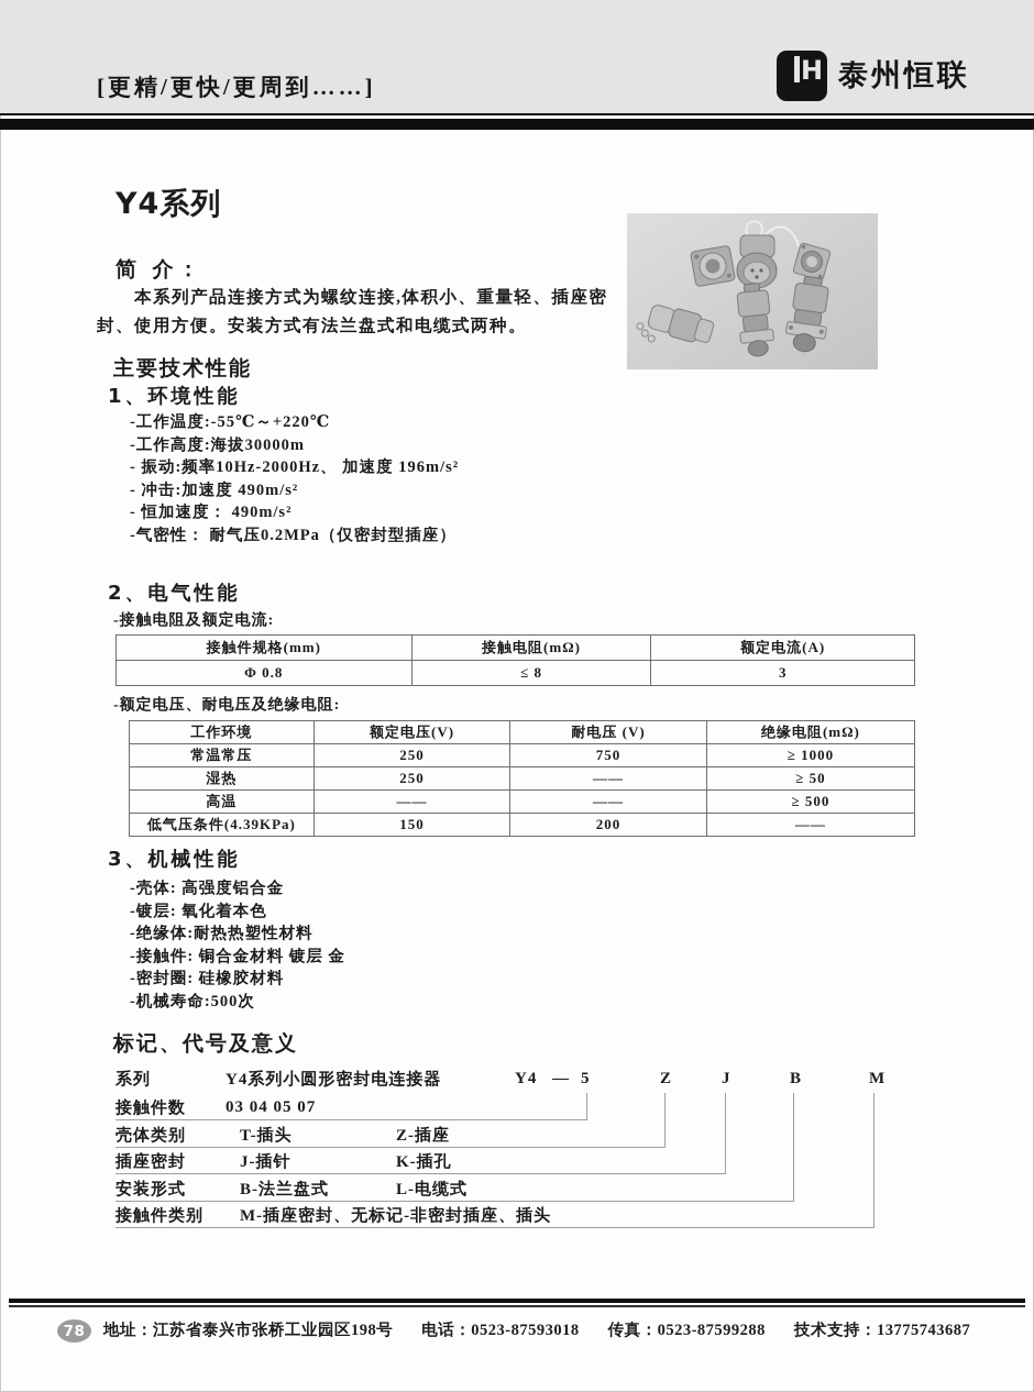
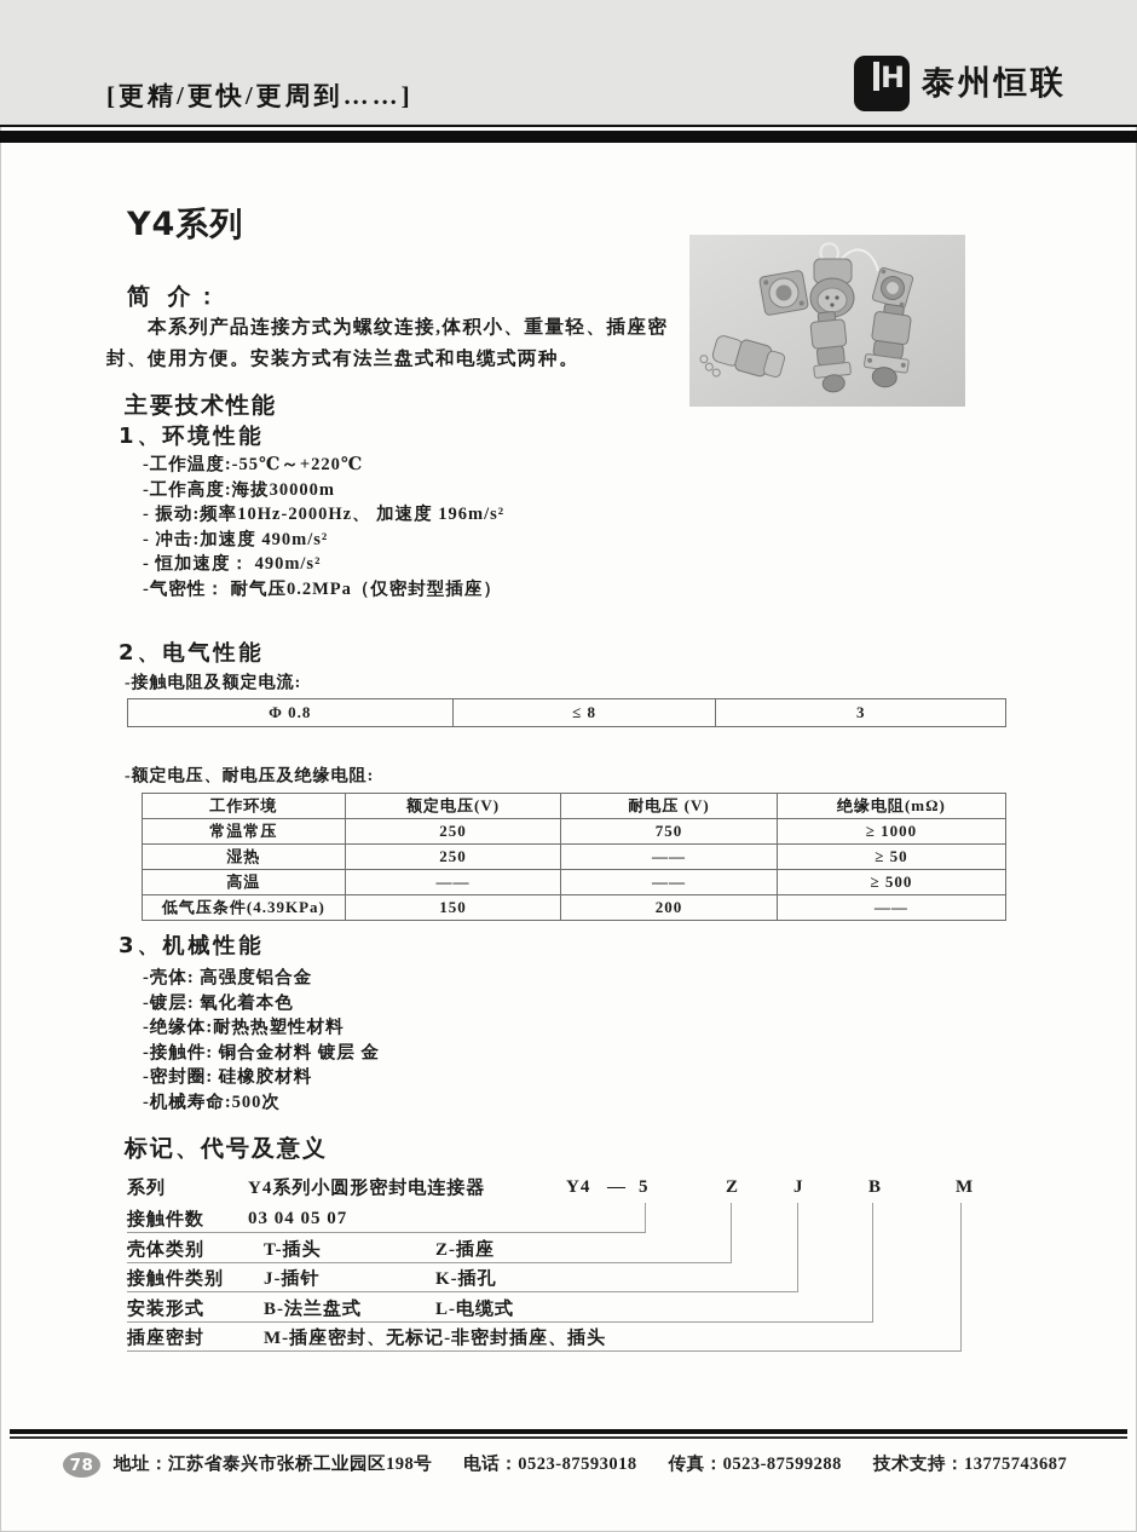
  [更精/更快/更周到……]
  H
  泰州恒联
  Y4系列
  简 介：
  本系列产品连接方式为螺纹连接,体积小、重量轻、插座密封、使用方便。安装方式有法兰盘式和电缆式两种。
  主要技术性能
  1、环境性能
  -工作温度:-55℃～+220℃
  -工作高度:海拔30000m
  - 振动:频率10Hz-2000Hz、 加速度 196m/s²
  - 冲击:加速度 490m/s²
  - 恒加速度： 490m/s²
  -气密性： 耐气压0.2MPa（仅密封型插座）
  2、电气性能
  -接触电阻及额定电流:
- 接触件规格(mm)	接触电阻(mΩ)	额定电流(A)
  Φ 0.8	≤ 8	3
  -额定电压、耐电压及绝缘电阻:
  工作环境	额定电压(V)	耐电压 (V)	绝缘电阻(mΩ)
  常温常压	250	750	≥ 1000
  湿热	250	——	≥ 50
  高温	——	——	≥ 500
  低气压条件(4.39KPa)	150	200	——
  3、机械性能
  -壳体: 高强度铝合金
  -镀层: 氧化着本色
  -绝缘体:耐热热塑性材料
  -接触件: 铜合金材料 镀层 金
  -密封圈: 硅橡胶材料
  -机械寿命:500次
  标记、代号及意义
  系列
  Y4系列小圆形密封电连接器
  Y4
  —
  5
  Z
  J
  B
  M
  接触件数
  03 04 05 07
  壳体类别
  T-插头
  Z-插座
- 插座密封
+ 接触件类别
  J-插针
  K-插孔
  安装形式
  B-法兰盘式
  L-电缆式
- 接触件类别
+ 插座密封
  M-插座密封、无标记-非密封插座、插头
  78
  地址：江苏省泰兴市张桥工业园区198号
  电话：0523-87593018
  传真：0523-87599288
  技术支持：13775743687
